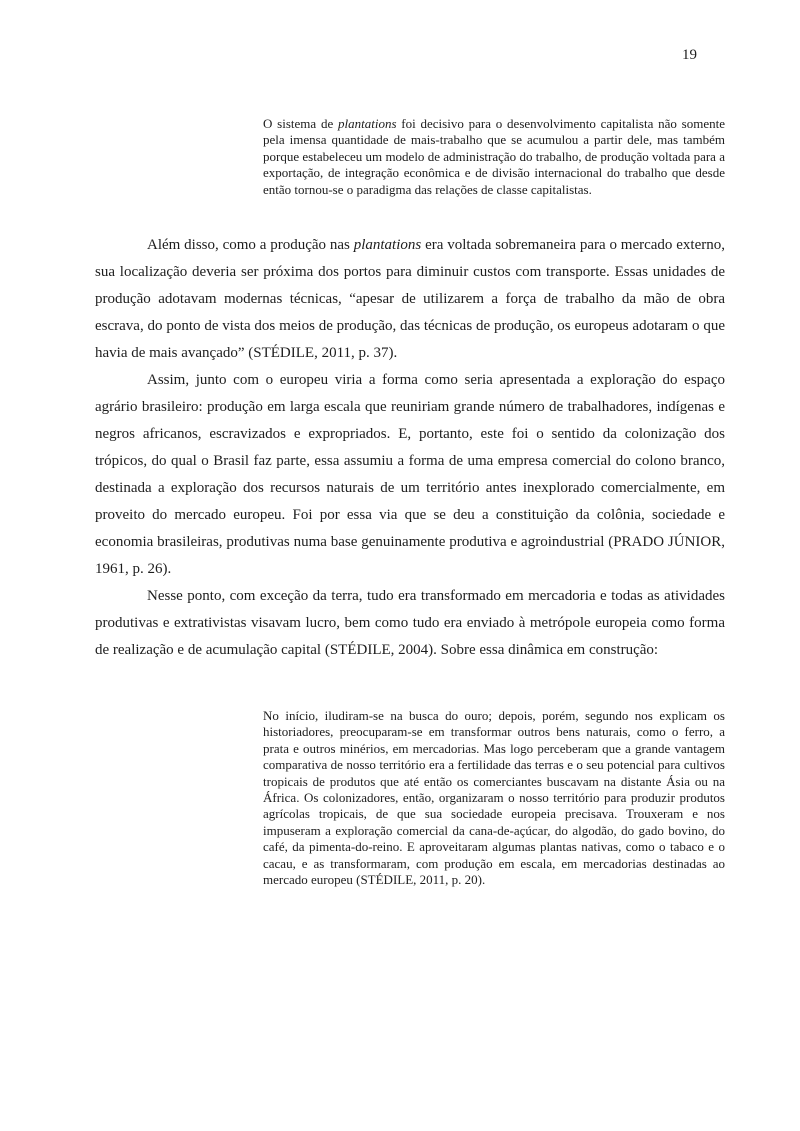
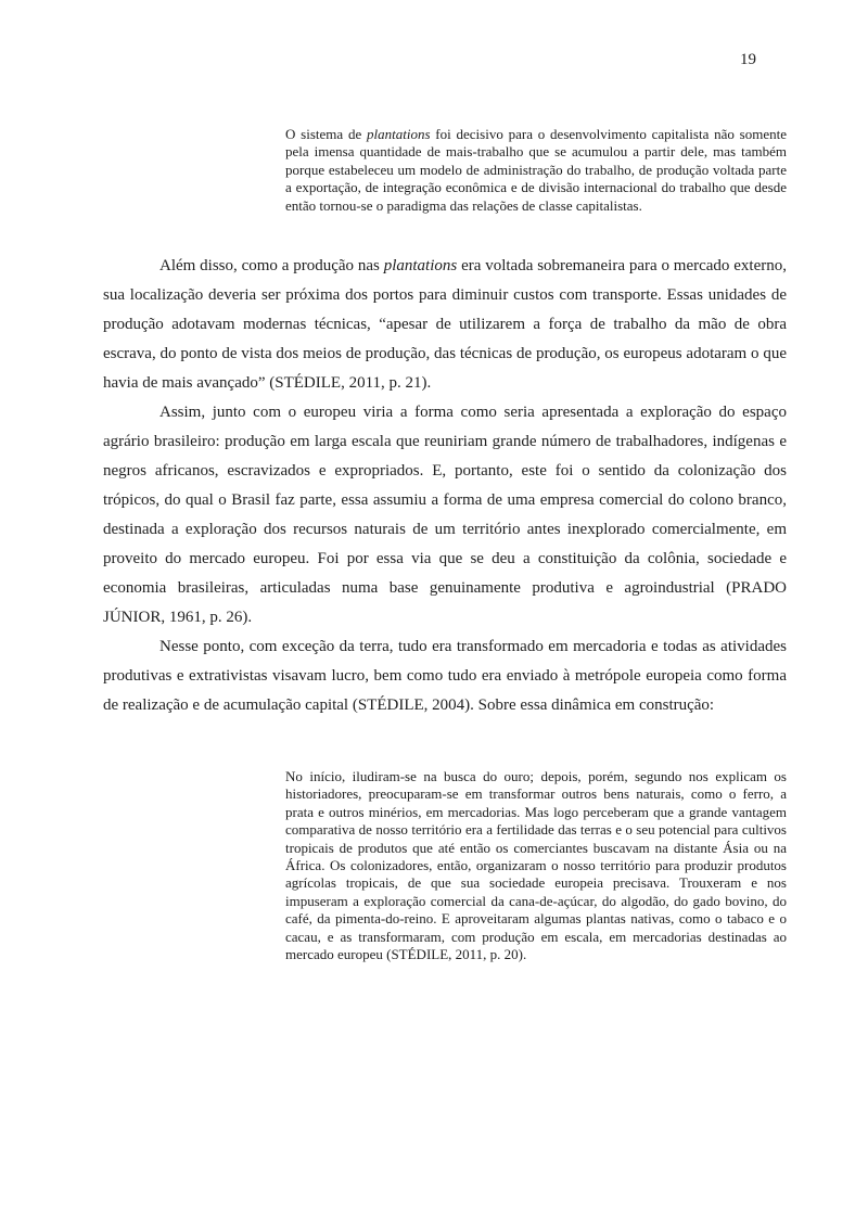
  19
- O sistema de plantations foi decisivo para o desenvolvimento capitalista não somente pela imensa quantidade de mais-trabalho que se acumulou a partir dele, mas também porque estabeleceu um modelo de administração do trabalho, de produção voltada para a exportação, de integração econômica e de divisão internacional do trabalho que desde então tornou-se o paradigma das relações de classe capitalistas.
+ O sistema de plantations foi decisivo para o desenvolvimento capitalista não somente pela imensa quantidade de mais-trabalho que se acumulou a partir dele, mas também porque estabeleceu um modelo de administração do trabalho, de produção voltada parte a exportação, de integração econômica e de divisão internacional do trabalho que desde então tornou-se o paradigma das relações de classe capitalistas.
- Além disso, como a produção nas plantations era voltada sobremaneira para o mercado externo, sua localização deveria ser próxima dos portos para diminuir custos com transporte. Essas unidades de produção adotavam modernas técnicas, “apesar de utilizarem a força de trabalho da mão de obra escrava, do ponto de vista dos meios de produção, das técnicas de produção, os europeus adotaram o que havia de mais avançado” (STÉDILE, 2011, p. 37).
+ Além disso, como a produção nas plantations era voltada sobremaneira para o mercado externo, sua localização deveria ser próxima dos portos para diminuir custos com transporte. Essas unidades de produção adotavam modernas técnicas, “apesar de utilizarem a força de trabalho da mão de obra escrava, do ponto de vista dos meios de produção, das técnicas de produção, os europeus adotaram o que havia de mais avançado” (STÉDILE, 2011, p. 21).
- Assim, junto com o europeu viria a forma como seria apresentada a exploração do espaço agrário brasileiro: produção em larga escala que reuniriam grande número de trabalhadores, indígenas e negros africanos, escravizados e expropriados. E, portanto, este foi o sentido da colonização dos trópicos, do qual o Brasil faz parte, essa assumiu a forma de uma empresa comercial do colono branco, destinada a exploração dos recursos naturais de um território antes inexplorado comercialmente, em proveito do mercado europeu. Foi por essa via que se deu a constituição da colônia, sociedade e economia brasileiras, produtivas numa base genuinamente produtiva e agroindustrial (PRADO JÚNIOR, 1961, p. 26).
+ Assim, junto com o europeu viria a forma como seria apresentada a exploração do espaço agrário brasileiro: produção em larga escala que reuniriam grande número de trabalhadores, indígenas e negros africanos, escravizados e expropriados. E, portanto, este foi o sentido da colonização dos trópicos, do qual o Brasil faz parte, essa assumiu a forma de uma empresa comercial do colono branco, destinada a exploração dos recursos naturais de um território antes inexplorado comercialmente, em proveito do mercado europeu. Foi por essa via que se deu a constituição da colônia, sociedade e economia brasileiras, articuladas numa base genuinamente produtiva e agroindustrial (PRADO JÚNIOR, 1961, p. 26).
  Nesse ponto, com exceção da terra, tudo era transformado em mercadoria e todas as atividades produtivas e extrativistas visavam lucro, bem como tudo era enviado à metrópole europeia como forma de realização e de acumulação capital (STÉDILE, 2004). Sobre essa dinâmica em construção:
  No início, iludiram-se na busca do ouro; depois, porém, segundo nos explicam os historiadores, preocuparam-se em transformar outros bens naturais, como o ferro, a prata e outros minérios, em mercadorias. Mas logo perceberam que a grande vantagem comparativa de nosso território era a fertilidade das terras e o seu potencial para cultivos tropicais de produtos que até então os comerciantes buscavam na distante Ásia ou na África. Os colonizadores, então, organizaram o nosso território para produzir produtos agrícolas tropicais, de que sua sociedade europeia precisava. Trouxeram e nos impuseram a exploração comercial da cana-de-açúcar, do algodão, do gado bovino, do café, da pimenta-do-reino. E aproveitaram algumas plantas nativas, como o tabaco e o cacau, e as transformaram, com produção em escala, em mercadorias destinadas ao mercado europeu (STÉDILE, 2011, p. 20).
